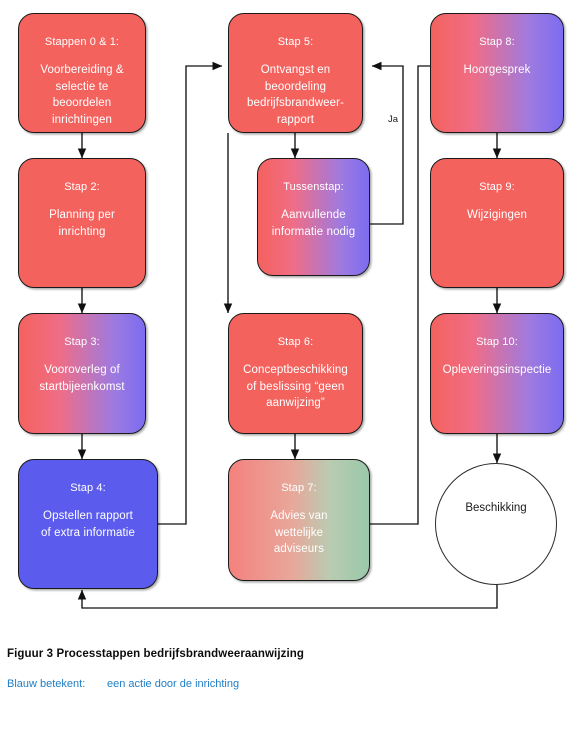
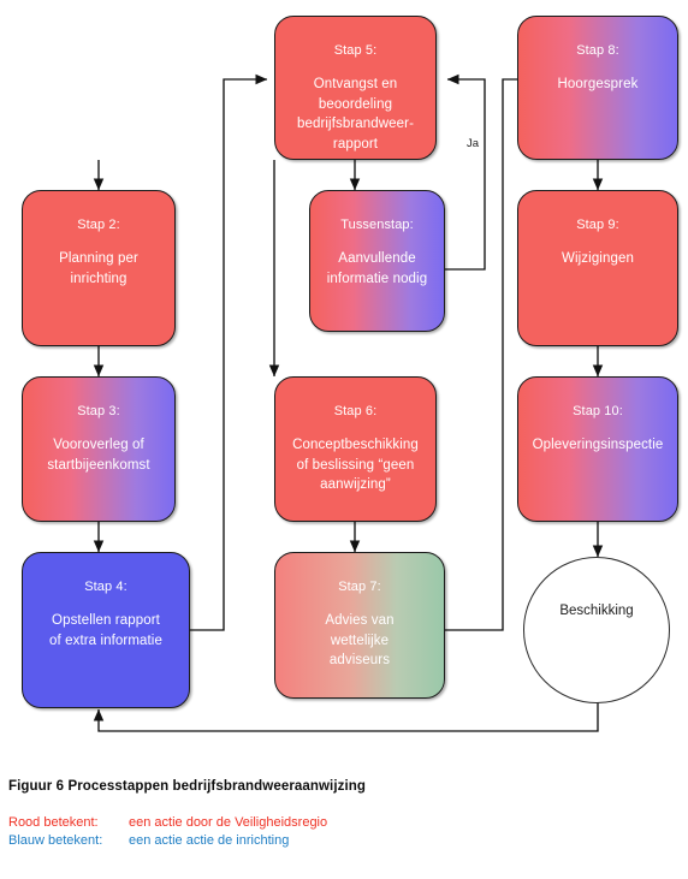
- Stappen 0 & 1:
- Voorbereiding &
- selectie te
- beoordelen
- inrichtingen
  Stap 2:
  Planning per
  inrichting
  Stap 3:
  Vooroverleg of
  startbijeenkomst
  Stap 4:
  Opstellen rapport
  of extra informatie
  Stap 5:
  Ontvangst en
  beoordeling
  bedrijfsbrandweer-
  rapport
  Tussenstap:
  Aanvullende
  informatie nodig
  Stap 6:
  Conceptbeschikking
  of beslissing “geen
  aanwijzing”
  Stap 7:
  Advies van
  wettelijke
  adviseurs
  Stap 8:
  Hoorgesprek
  Stap 9:
  Wijzigingen
  Stap 10:
  Opleveringsinspectie
  Beschikking
  Ja
- Figuur 3 Processtappen bedrijfsbrandweeraanwijzing
+ Figuur 6 Processtappen bedrijfsbrandweeraanwijzing
+ Rood betekent:
+ een actie door de Veiligheidsregio
  Blauw betekent:
- een actie door de inrichting
+ een actie actie de inrichting
